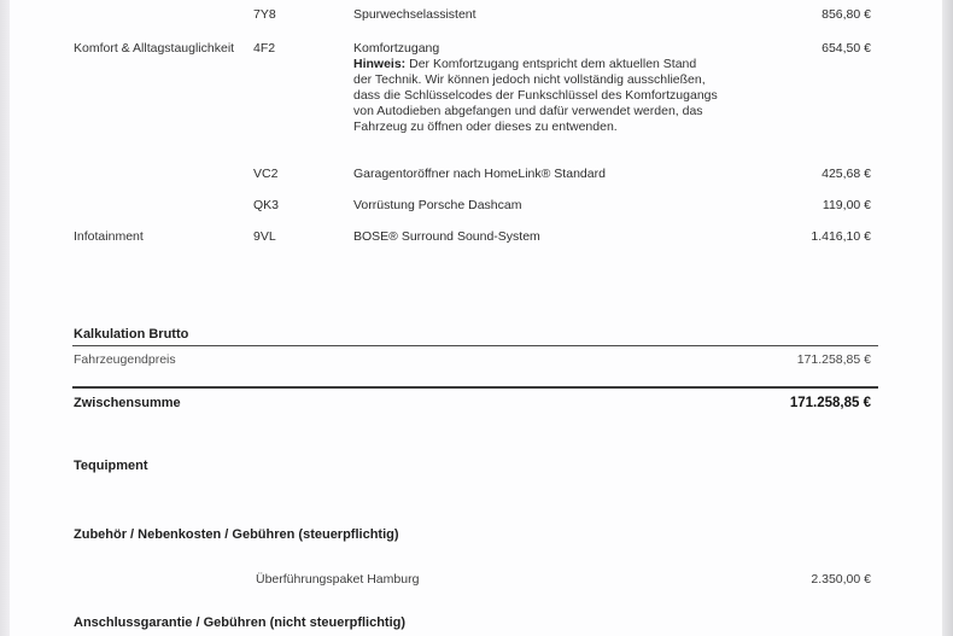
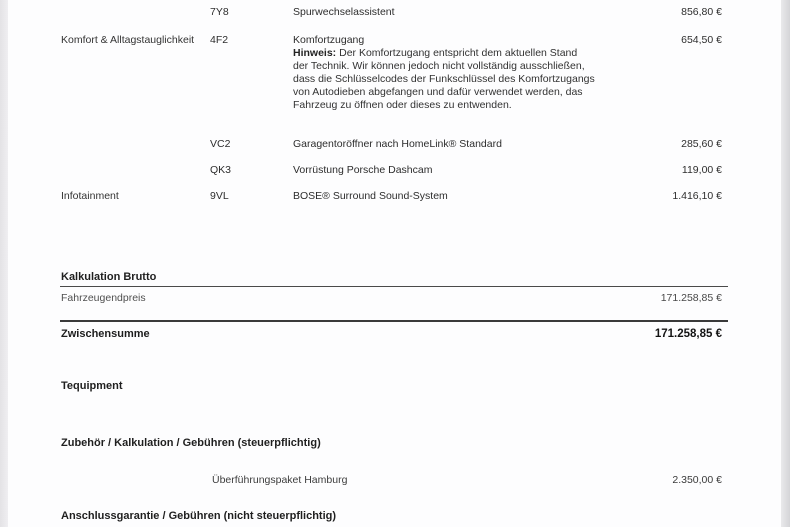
  7Y8
  Spurwechselassistent
  856,80 €
  Komfort & Alltagstauglichkeit
  4F2
  Komfortzugang
  Hinweis: Der Komfortzugang entspricht dem aktuellen Stand der Technik. Wir können jedoch nicht vollständig ausschließen, dass die Schlüsselcodes der Funkschlüssel des Komfortzugangs von Autodieben abgefangen und dafür verwendet werden, das Fahrzeug zu öffnen oder dieses zu entwenden.
  654,50 €
  VC2
  Garagentoröffner nach HomeLink® Standard
- 425,68 €
+ 285,60 €
  QK3
  Vorrüstung Porsche Dashcam
  119,00 €
  Infotainment
  9VL
  BOSE® Surround Sound-System
  1.416,10 €
  Kalkulation Brutto
  Fahrzeugendpreis
  171.258,85 €
  Zwischensumme
  171.258,85 €
  Tequipment
- Zubehör / Nebenkosten / Gebühren (steuerpflichtig)
+ Zubehör / Kalkulation / Gebühren (steuerpflichtig)
  Überführungspaket Hamburg
  2.350,00 €
  Anschlussgarantie / Gebühren (nicht steuerpflichtig)
